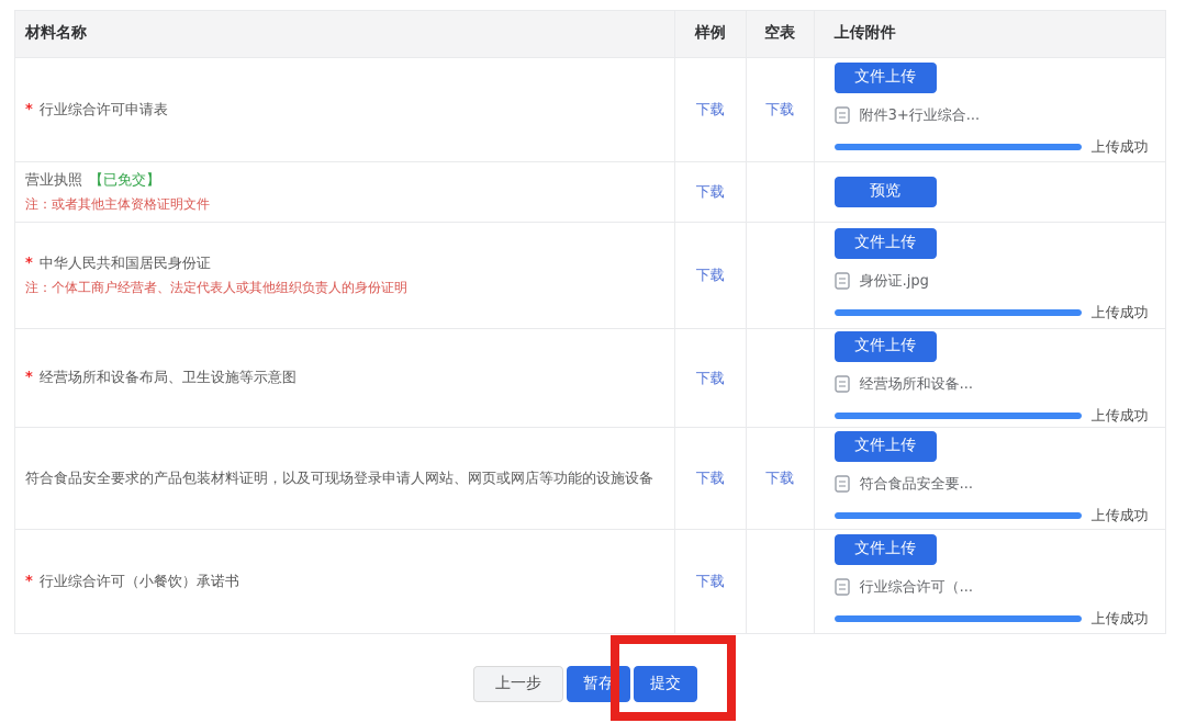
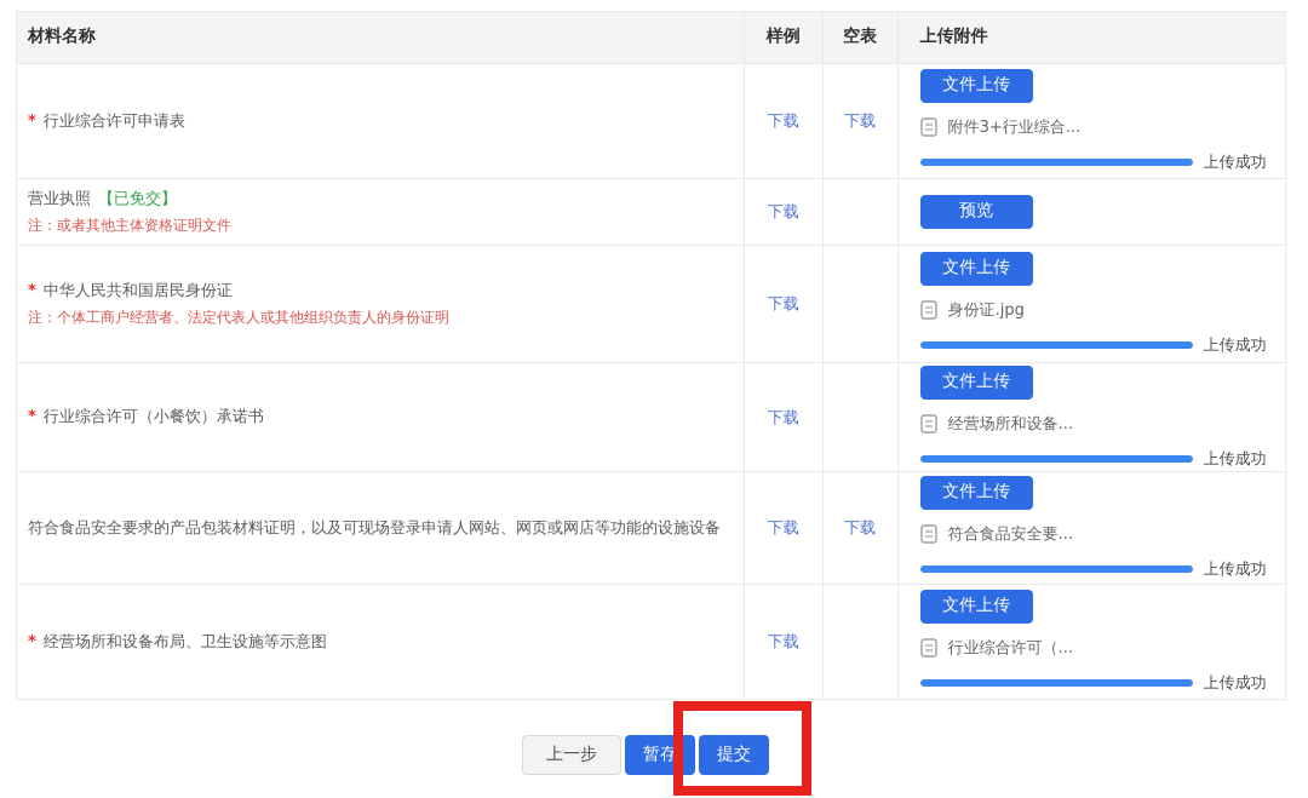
  材料名称
  样例
  空表
  上传附件
  * 行业综合许可申请表
  下载
  下载
  文件上传
  附件3+行业综合...
  上传成功
  营业执照 【已免交】
  注：或者其他主体资格证明文件
  下载
  预览
  * 中华人民共和国居民身份证
  注：个体工商户经营者、法定代表人或其他组织负责人的身份证明
  下载
  文件上传
  身份证.jpg
  上传成功
- * 经营场所和设备布局、卫生设施等示意图
+ * 行业综合许可（小餐饮）承诺书
  下载
  文件上传
  经营场所和设备...
  上传成功
  符合食品安全要求的产品包装材料证明，以及可现场登录申请人网站、网页或网店等功能的设施设备
  下载
  下载
  文件上传
  符合食品安全要...
  上传成功
- * 行业综合许可（小餐饮）承诺书
+ * 经营场所和设备布局、卫生设施等示意图
  下载
  文件上传
  行业综合许可（...
  上传成功
  上一步
  暂存
  提交
